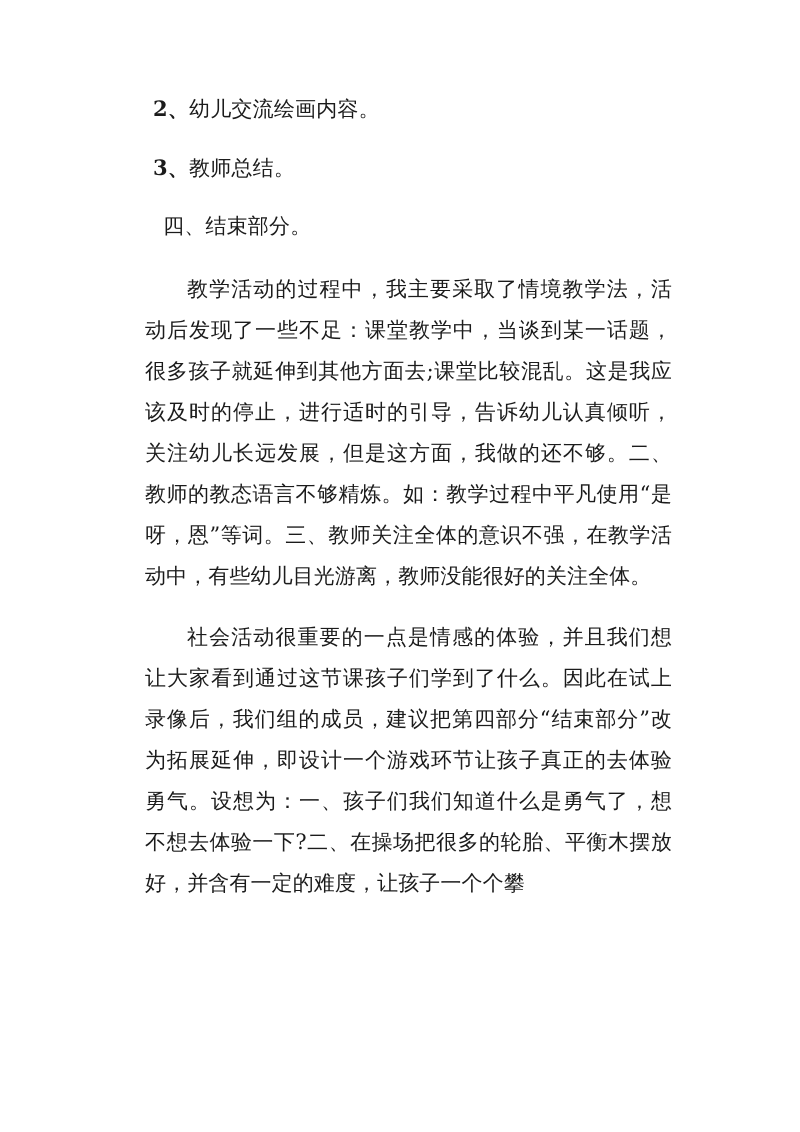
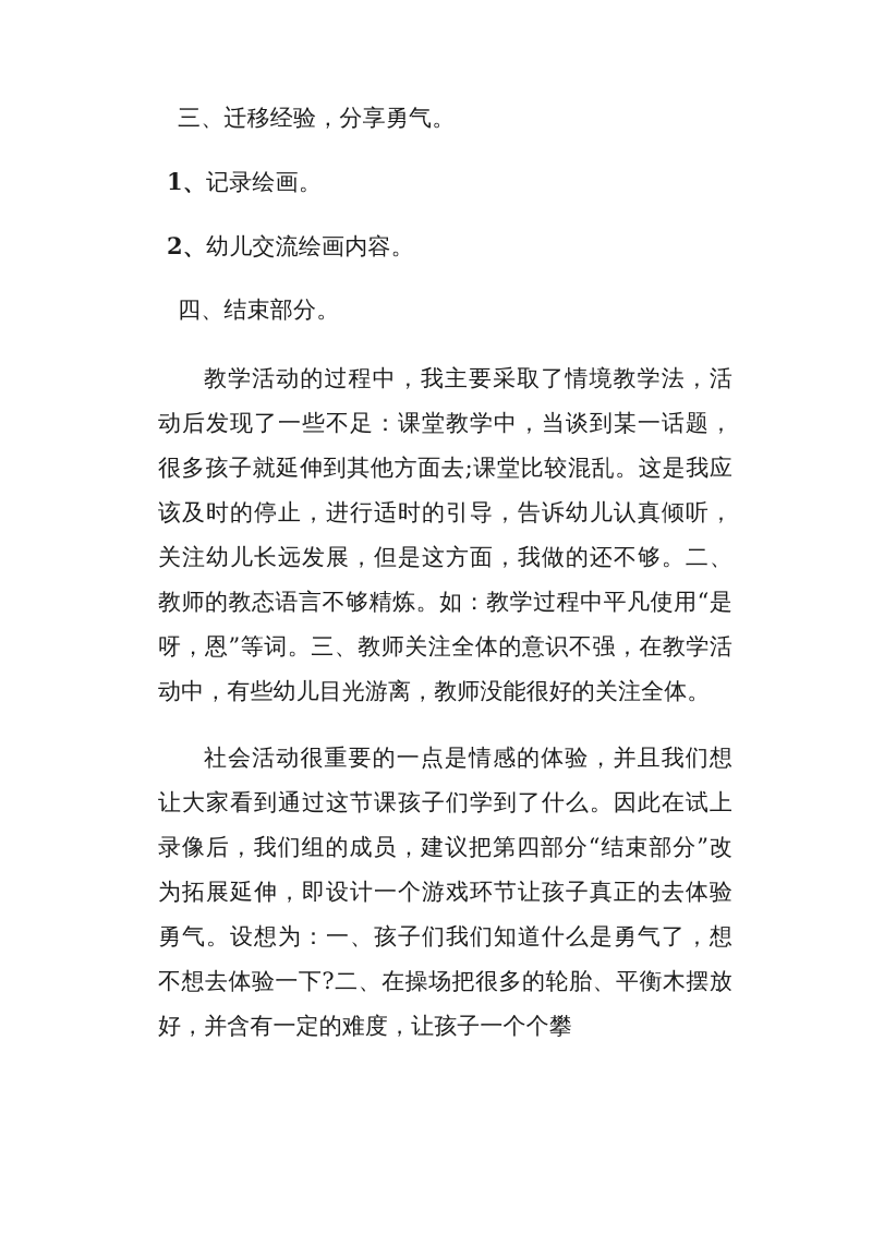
+ 三、迁移经验，分享勇气。
+ 1、记录绘画。
  2、幼儿交流绘画内容。
- 3、教师总结。
  四、结束部分。
  教学活动的过程中，我主要采取了情境教学法，活动后发现了一些不足：课堂教学中，当谈到某一话题，很多孩子就延伸到其他方面去;课堂比较混乱。这是我应该及时的停止，进行适时的引导，告诉幼儿认真倾听，关注幼儿长远发展，但是这方面，我做的还不够。二、教师的教态语言不够精炼。如：教学过程中平凡使用“是呀，恩”等词。三、教师关注全体的意识不强，在教学活动中，有些幼儿目光游离，教师没能很好的关注全体。
  社会活动很重要的一点是情感的体验，并且我们想让大家看到通过这节课孩子们学到了什么。因此在试上录像后，我们组的成员，建议把第四部分“结束部分”改为拓展延伸，即设计一个游戏环节让孩子真正的去体验勇气。设想为：一、孩子们我们知道什么是勇气了，想不想去体验一下?二、在操场把很多的轮胎、平衡木摆放好，并含有一定的难度，让孩子一个个攀
